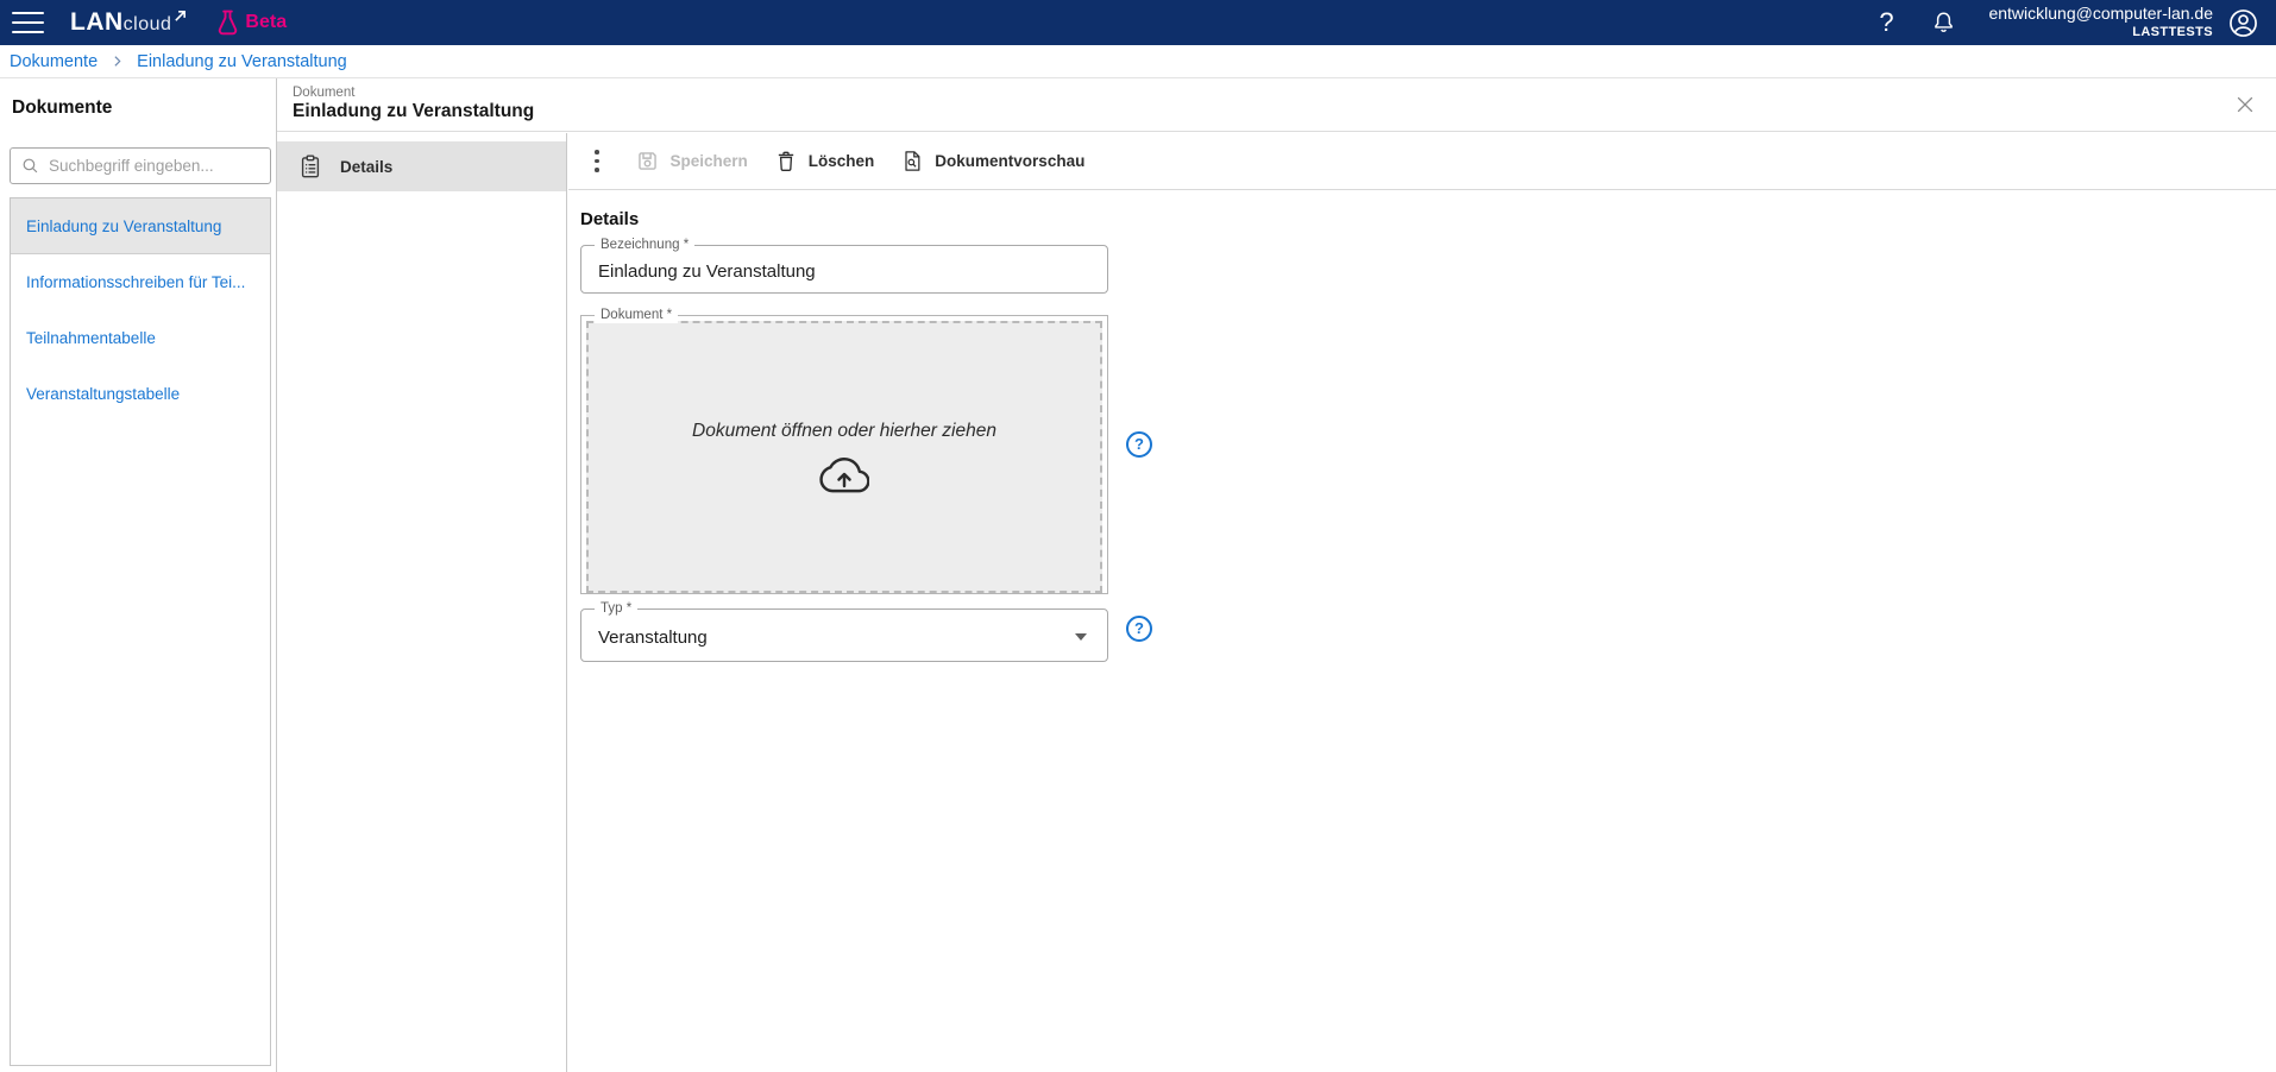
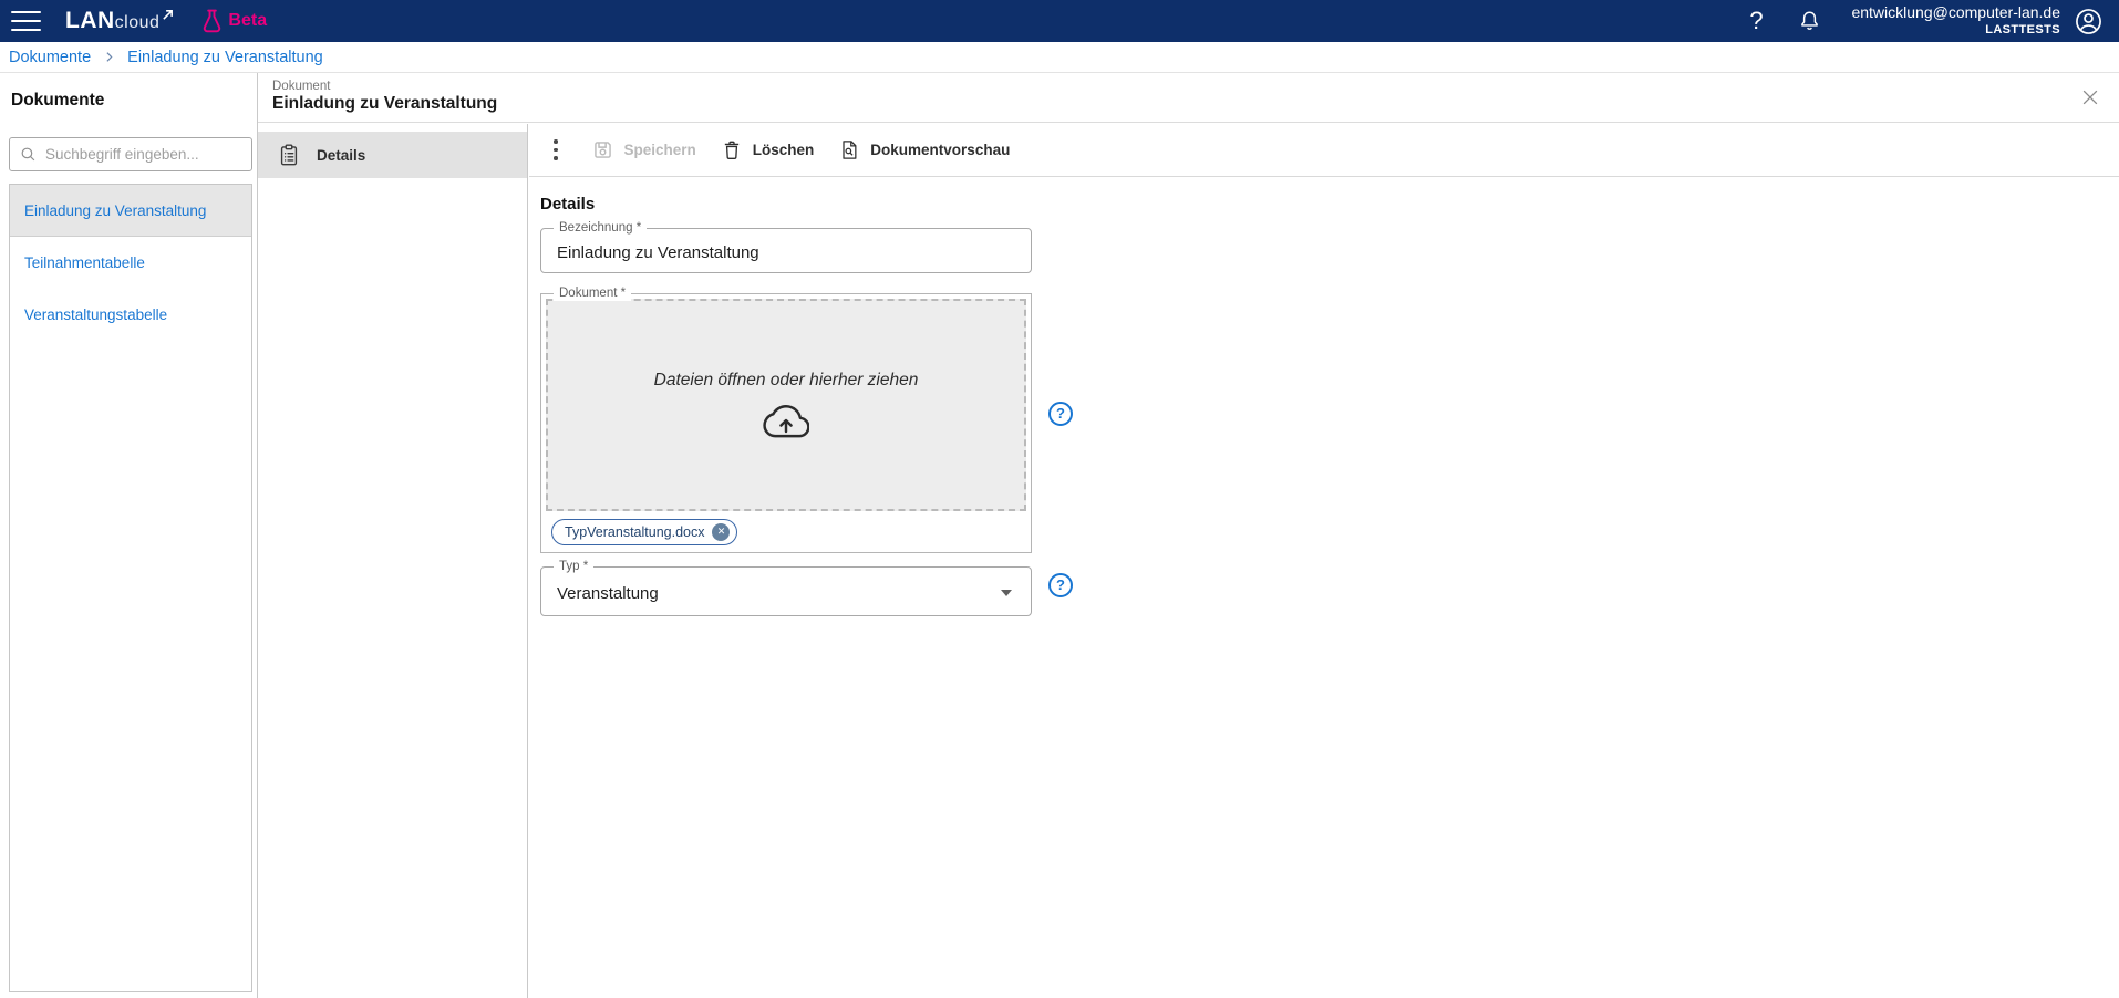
  LAN
  cloud
  Beta
  ?
  entwicklung@computer-lan.de
  LASTTESTS
  Dokumente
  Einladung zu Veranstaltung
  Dokumente
  Suchbegriff eingeben...
  Einladung zu Veranstaltung
- Informationsschreiben für Tei...
  Teilnahmentabelle
  Veranstaltungstabelle
  Dokument
  Einladung zu Veranstaltung
  Details
  Speichern
  Löschen
  Dokumentvorschau
  Details
  Bezeichnung *
  Einladung zu Veranstaltung
  Dokument *
- Dokument öffnen oder hierher ziehen
+ Dateien öffnen oder hierher ziehen
+ TypVeranstaltung.docx
+ ✕
  ?
  Typ *
  Veranstaltung
  ?
